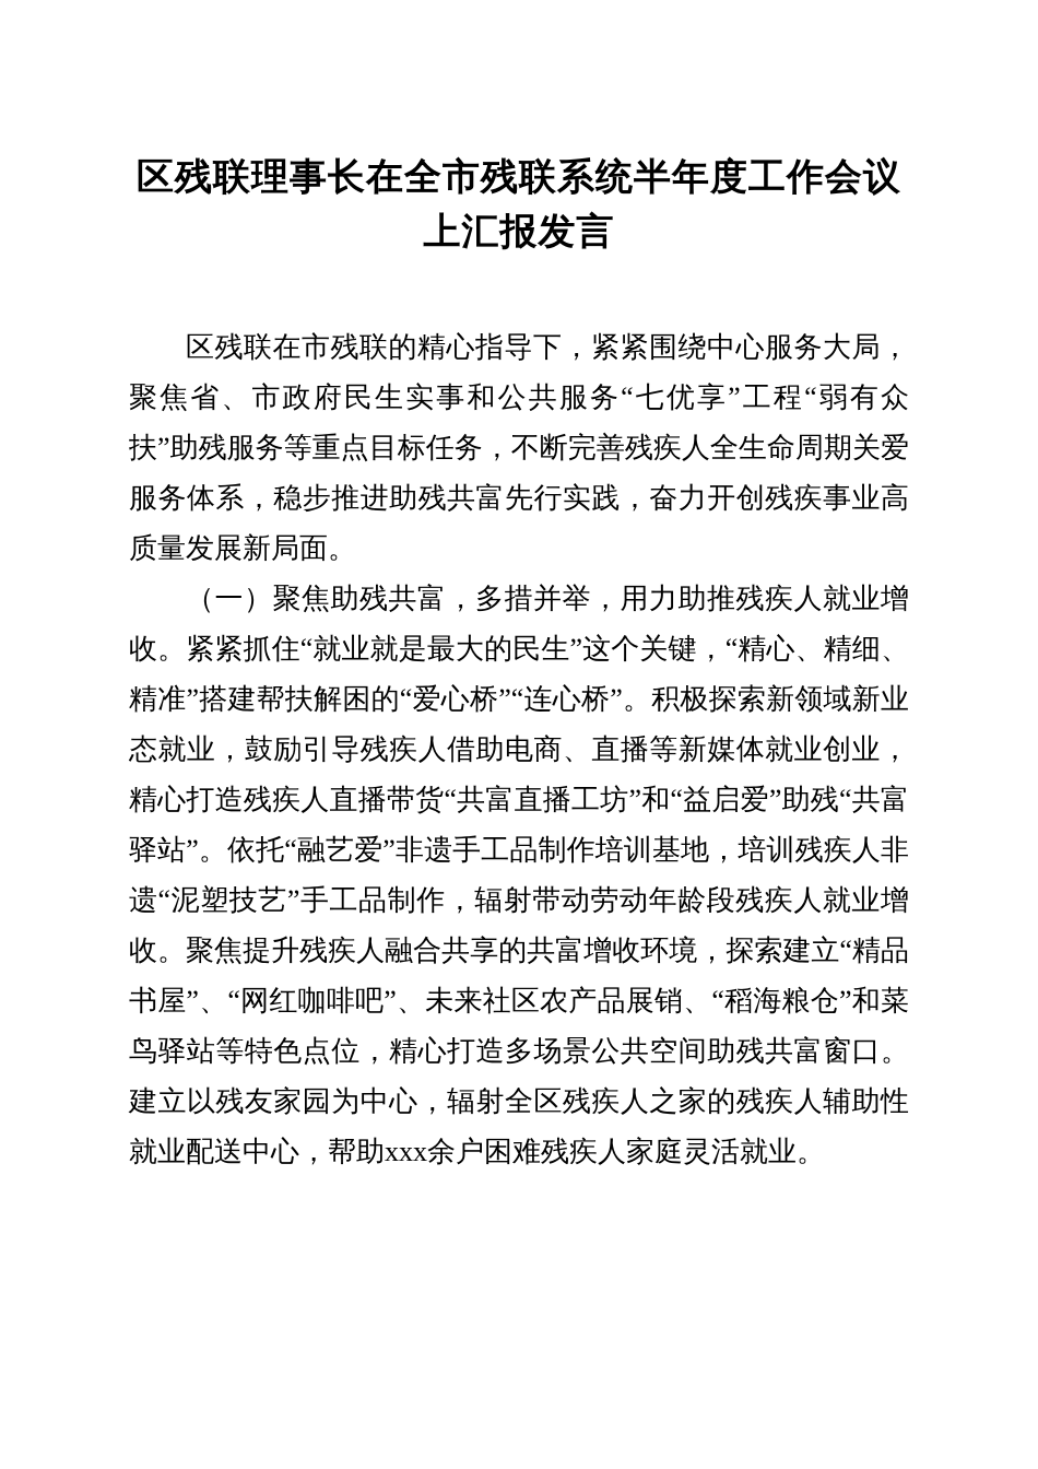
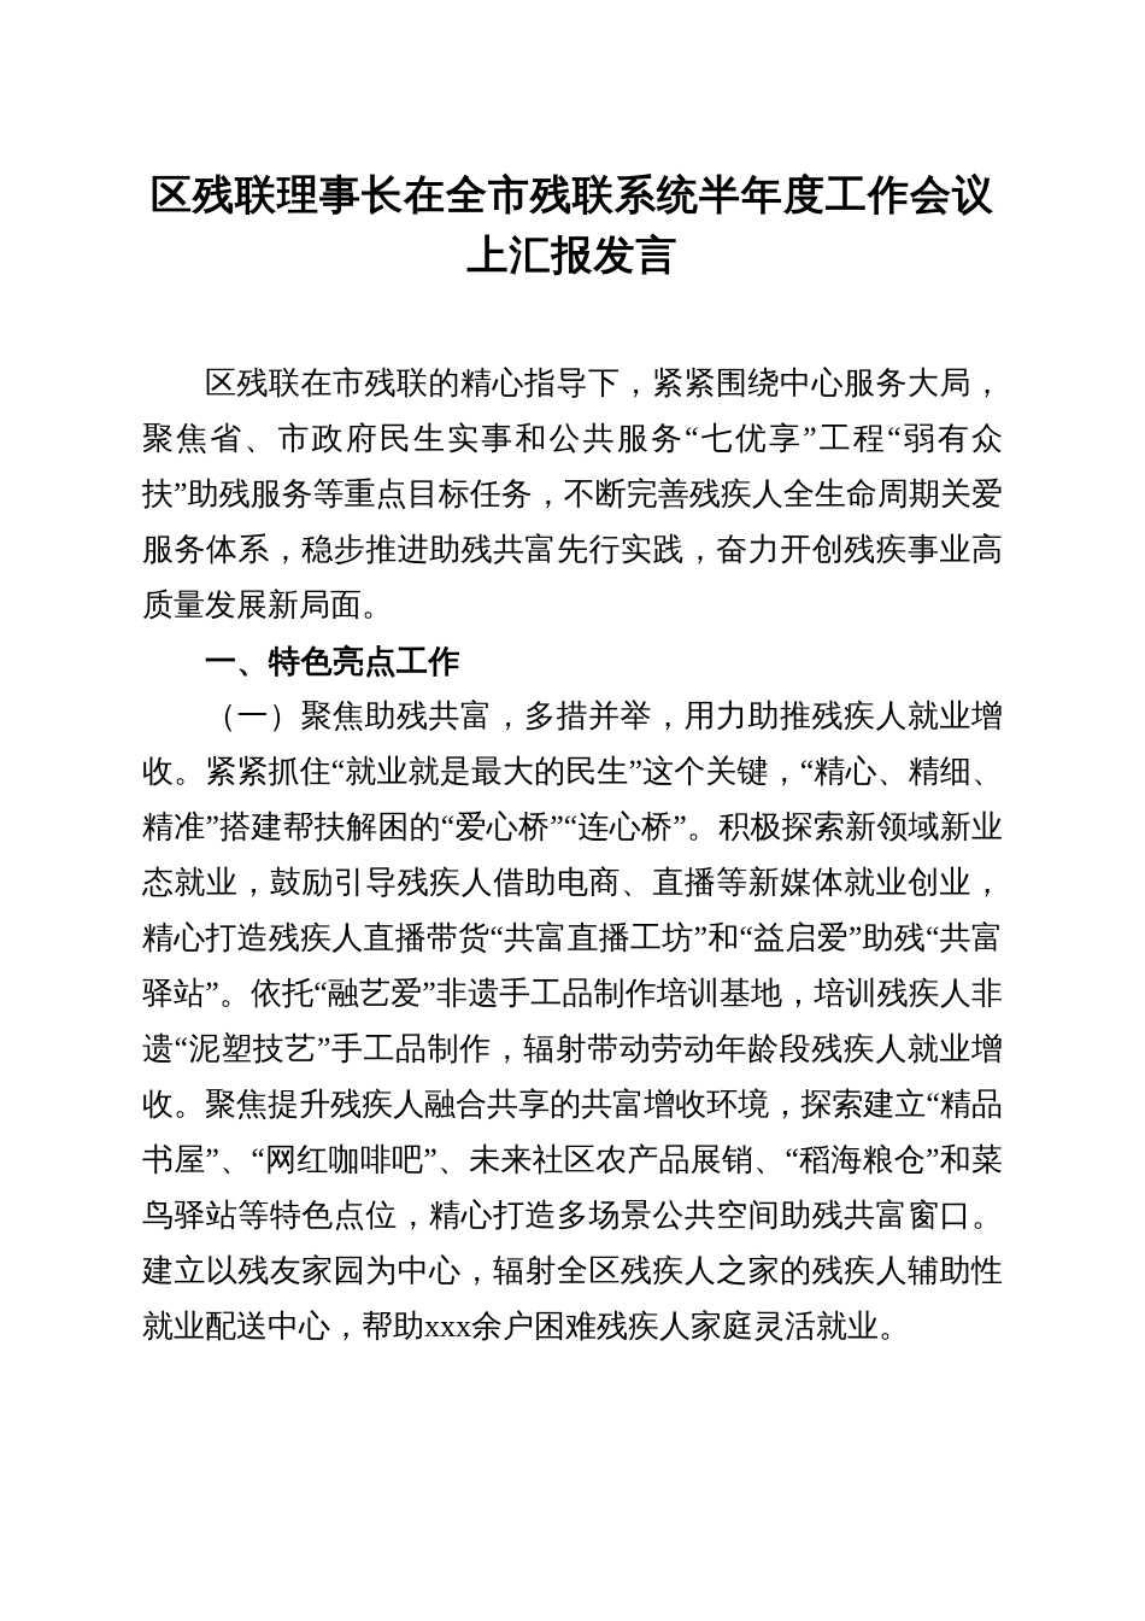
  区残联理事长在全市残联系统半年度工作会议上汇报发言
  区残联在市残联的精心指导下，紧紧围绕中心服务大局，聚焦省、市政府民生实事和公共服务“七优享”工程“弱有众扶”助残服务等重点目标任务，不断完善残疾人全生命周期关爱服务体系，稳步推进助残共富先行实践，奋力开创残疾事业高质量发展新局面。
+ 一、特色亮点工作
  （一）聚焦助残共富，多措并举，用力助推残疾人就业增收。紧紧抓住“就业就是最大的民生”这个关键，“精心、精细、精准”搭建帮扶解困的“爱心桥”“连心桥”。积极探索新领域新业态就业，鼓励引导残疾人借助电商、直播等新媒体就业创业，精心打造残疾人直播带货“共富直播工坊”和“益启爱”助残“共富驿站”。依托“融艺爱”非遗手工品制作培训基地，培训残疾人非遗“泥塑技艺”手工品制作，辐射带动劳动年龄段残疾人就业增收。聚焦提升残疾人融合共享的共富增收环境，探索建立“精品书屋”、“网红咖啡吧”、未来社区农产品展销、“稻海粮仓”和菜鸟驿站等特色点位，精心打造多场景公共空间助残共富窗口。建立以残友家园为中心，辐射全区残疾人之家的残疾人辅助性就业配送中心，帮助xxx余户困难残疾人家庭灵活就业。
